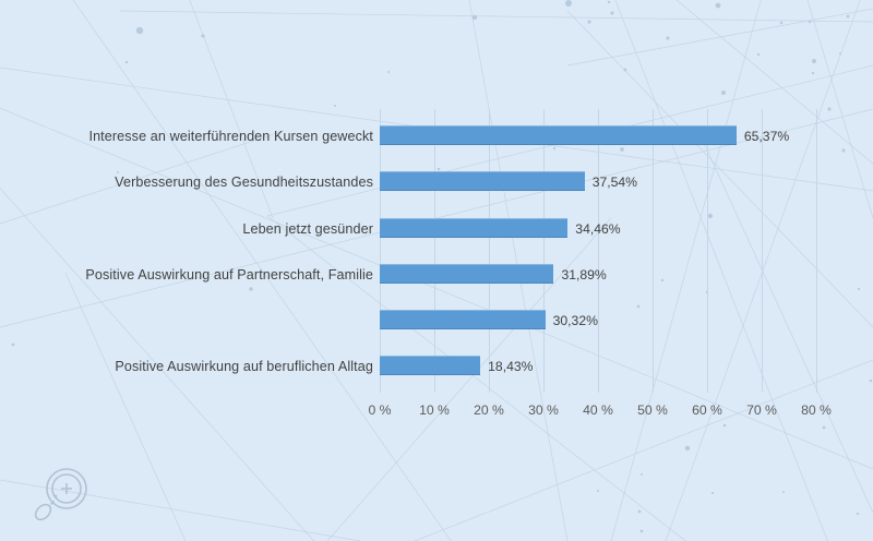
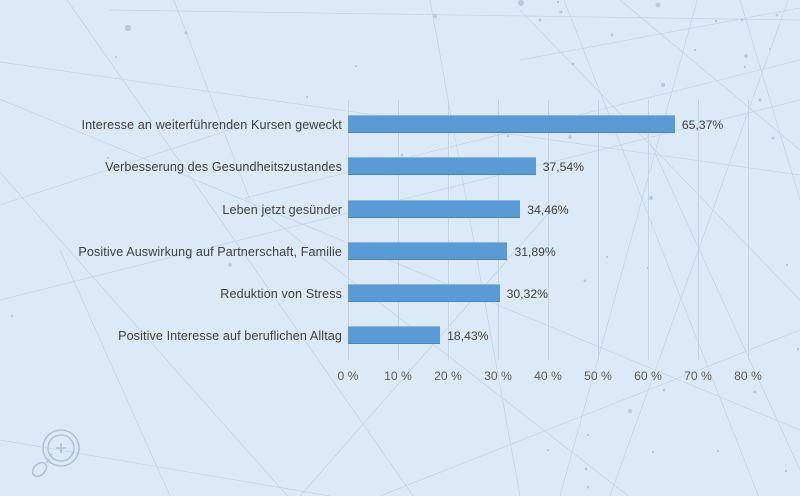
  Interesse an weiterführenden Kursen geweckt
  Verbesserung des Gesundheitszustandes
  Leben jetzt gesünder
  Positive Auswirkung auf Partnerschaft, Familie
+ Reduktion von Stress
- Positive Auswirkung auf beruflichen Alltag
+ Positive Interesse auf beruflichen Alltag
  65,37%
  37,54%
  34,46%
  31,89%
  30,32%
  18,43%
  0 %
  10 %
  20 %
  30 %
  40 %
  50 %
  60 %
  70 %
  80 %
